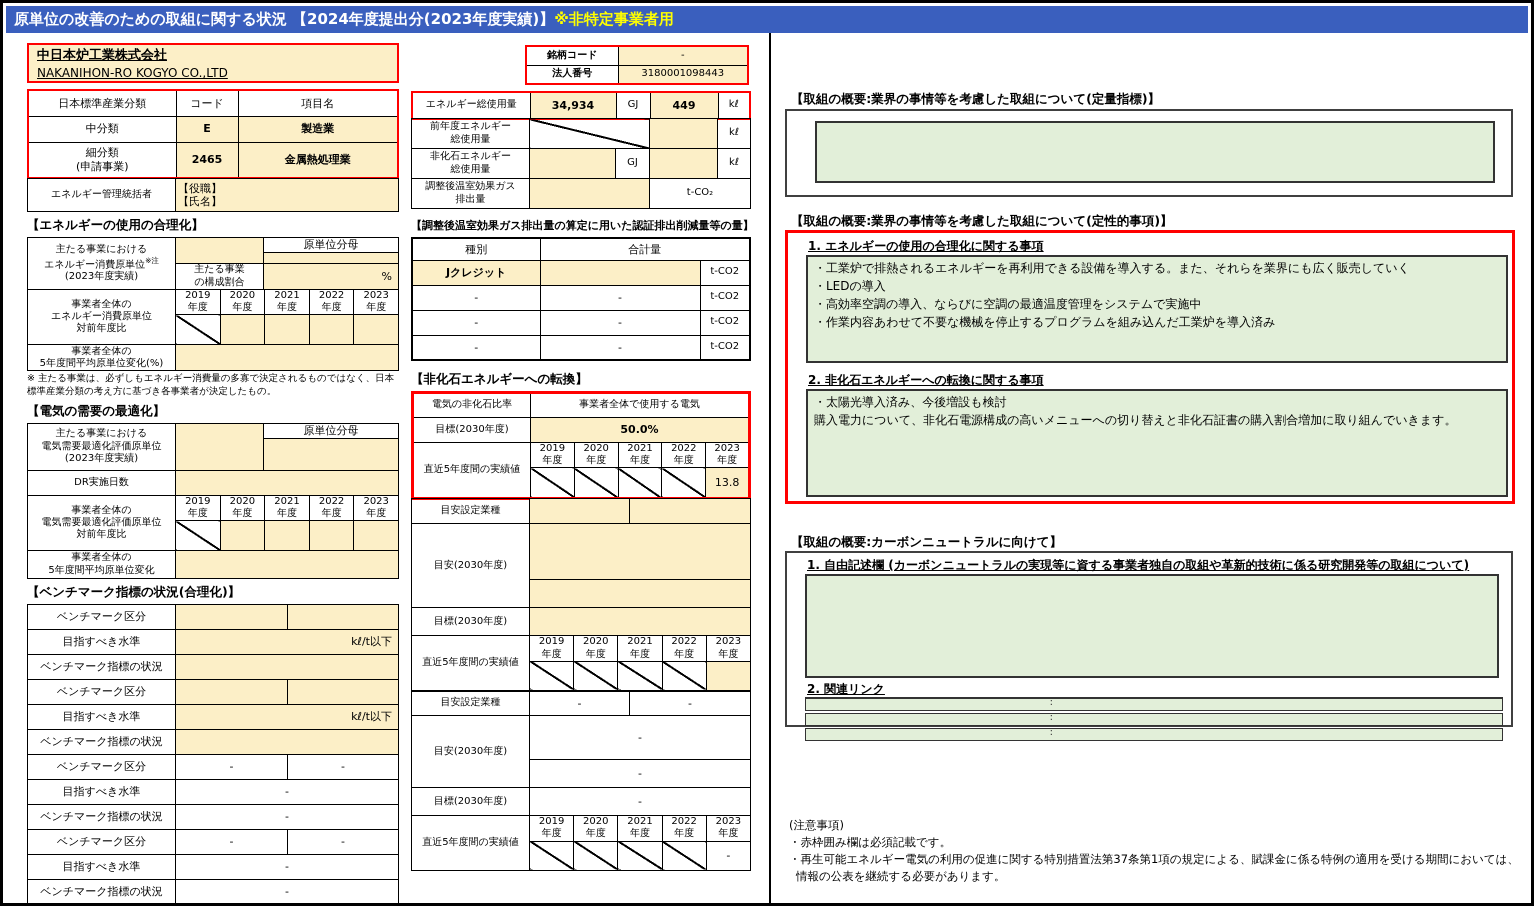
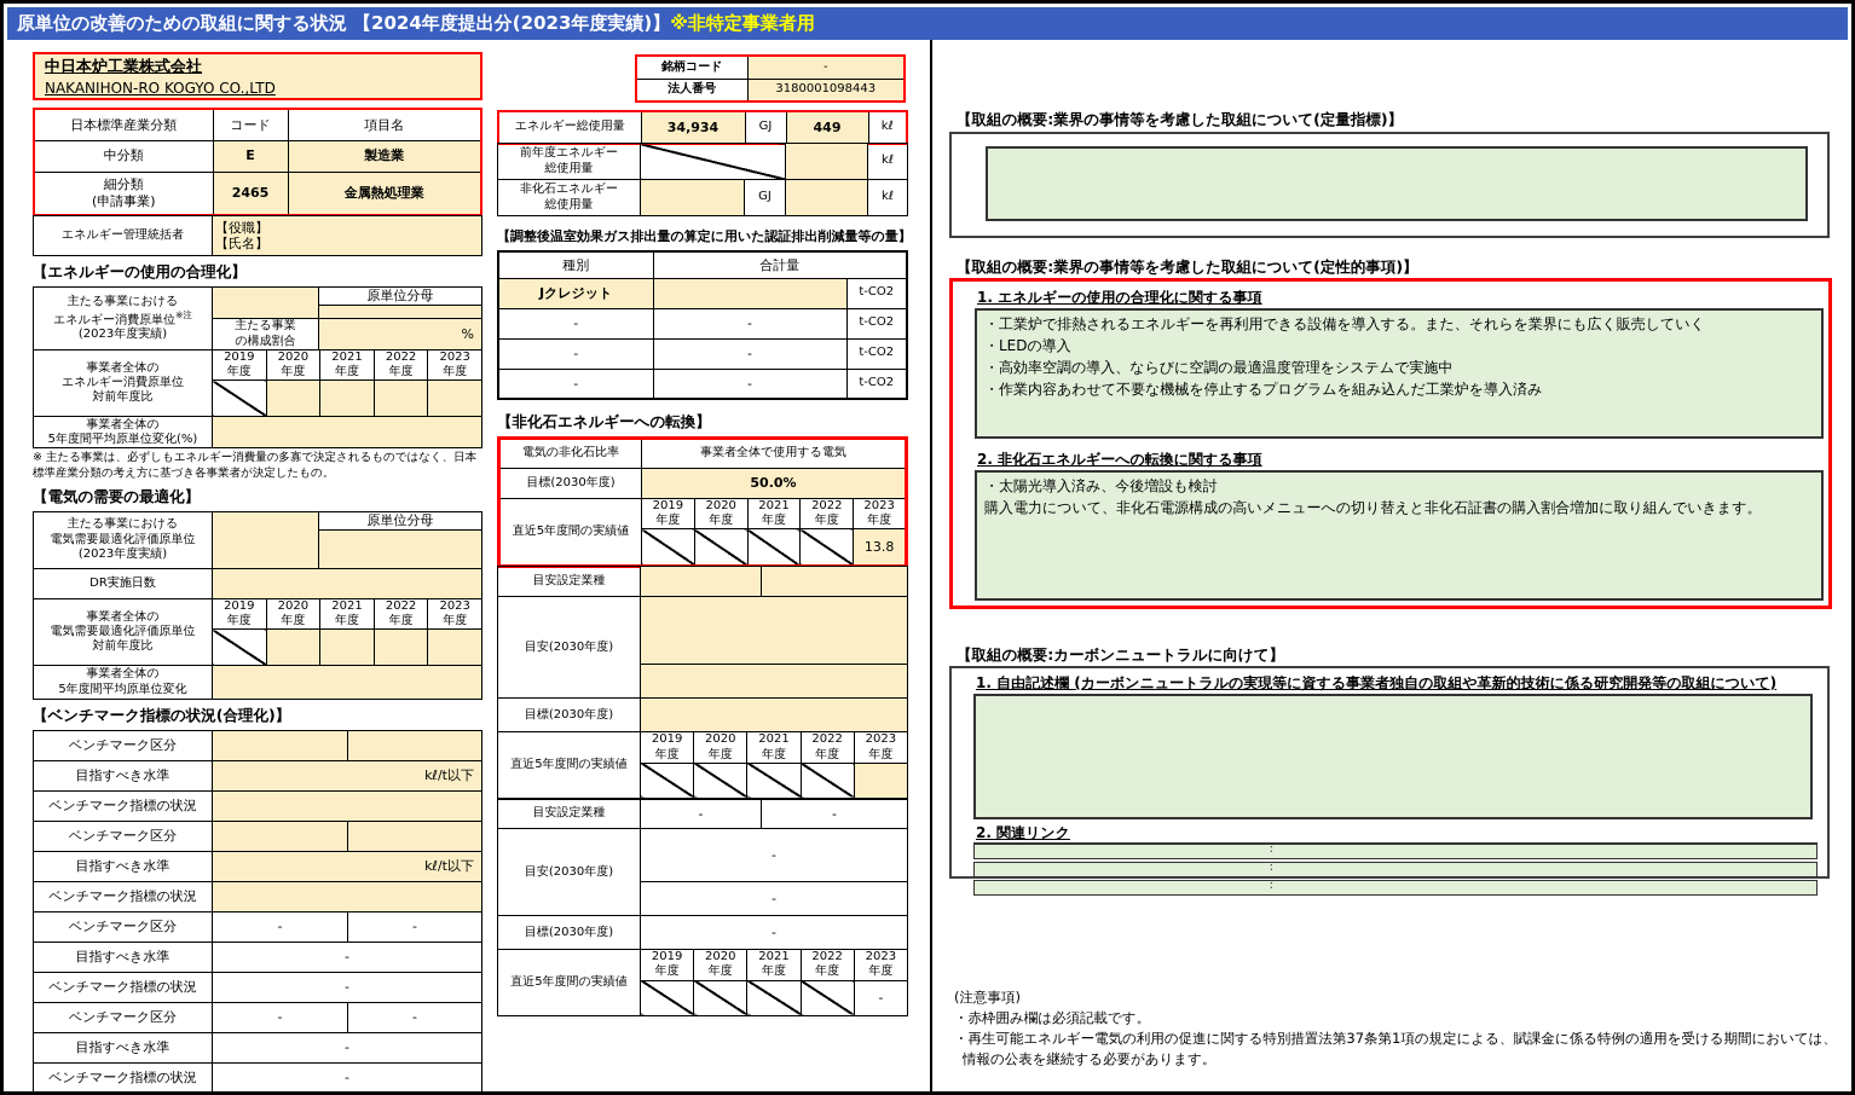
  原単位の改善のための取組に関する状況 【2024年度提出分(2023年度実績)】※非特定事業者用
  銘柄コード	-
  法人番号	3180001098443
  中日本炉工業株式会社
  NAKANIHON-RO KOGYO CO.,LTD
  日本標準産業分類	コード	項目名
  中分類	E	製造業
  細分類 (申請事業)	2465	金属熱処理業
  エネルギー管理統括者	【役職】 【氏名】
  【エネルギーの使用の合理化】
  主たる事業における エネルギー消費原単位※注 (2023年度実績)		原単位分母
  主たる事業 の構成割合	%
  事業者全体のエネルギー消費原単位対前年度比	2019年度	2020年度	2021年度	2022年度	2023年度
  事業者全体の5年度間平均原単位変化(%)
  ※ 主たる事業は、必ずしもエネルギー消費量の多寡で決定されるものではなく、日本標準産業分類の考え方に基づき各事業者が決定したもの。
  【電気の需要の最適化】
  主たる事業における電気需要最適化評価原単位(2023年度実績)		原単位分母
  DR実施日数
  事業者全体の電気需要最適化評価原単位対前年度比	2019年度	2020年度	2021年度	2022年度	2023年度
  事業者全体の5年度間平均原単位変化
  【ベンチマーク指標の状況(合理化)】
  ベンチマーク区分
  目指すべき水準	kℓ/t以下
  ベンチマーク指標の状況
  ベンチマーク区分
  目指すべき水準	kℓ/t以下
  ベンチマーク指標の状況
  ベンチマーク区分	-	-
  目指すべき水準	-
  ベンチマーク指標の状況	-
  ベンチマーク区分	-	-
  目指すべき水準	-
  ベンチマーク指標の状況	-
  エネルギー総使用量	34,934	GJ	449	kℓ
  前年度エネルギー総使用量			kℓ
  非化石エネルギー総使用量		GJ		kℓ
- 調整後温室効果ガス排出量		t-CO₂
  【調整後温室効果ガス排出量の算定に用いた認証排出削減量等の量】
  種別	合計量
  Jクレジット		t-CO2
  -	-	t-CO2
  -	-	t-CO2
  -	-	t-CO2
  【非化石エネルギーへの転換】
  電気の非化石比率	事業者全体で使用する電気
  目標(2030年度)	50.0%
  直近5年度間の実績値	2019年度	2020年度	2021年度	2022年度	2023年度
  				13.8
  目安設定業種
  目安(2030年度)
  目標(2030年度)
  直近5年度間の実績値	2019年度	2020年度	2021年度	2022年度	2023年度
  目安設定業種	-	-
  目安(2030年度)	-
  -
  目標(2030年度)	-
  直近5年度間の実績値	2019年度	2020年度	2021年度	2022年度	2023年度
  				-
  【取組の概要:業界の事情等を考慮した取組について(定量指標)】
  【取組の概要:業界の事情等を考慮した取組について(定性的事項)】
  1. エネルギーの使用の合理化に関する事項
  ・工業炉で排熱されるエネルギーを再利用できる設備を導入する。また、それらを業界にも広く販売していく
  ・LEDの導入
  ・高効率空調の導入、ならびに空調の最適温度管理をシステムで実施中
  ・作業内容あわせて不要な機械を停止するプログラムを組み込んだ工業炉を導入済み
  2. 非化石エネルギーへの転換に関する事項
  ・太陽光導入済み、今後増設も検討
  購入電力について、非化石電源構成の高いメニューへの切り替えと非化石証書の購入割合増加に取り組んでいきます。
  【取組の概要:カーボンニュートラルに向けて】
  1. 自由記述欄 (カーボンニュートラルの実現等に資する事業者独自の取組や革新的技術に係る研究開発等の取組について)
  2. 関連リンク
  :
  :
  :
  (注意事項)
  ・赤枠囲み欄は必須記載です。
  ・再生可能エネルギー電気の利用の促進に関する特別措置法第37条第1項の規定による、賦課金に係る特例の適用を受ける期間においては、
  情報の公表を継続する必要があります。
